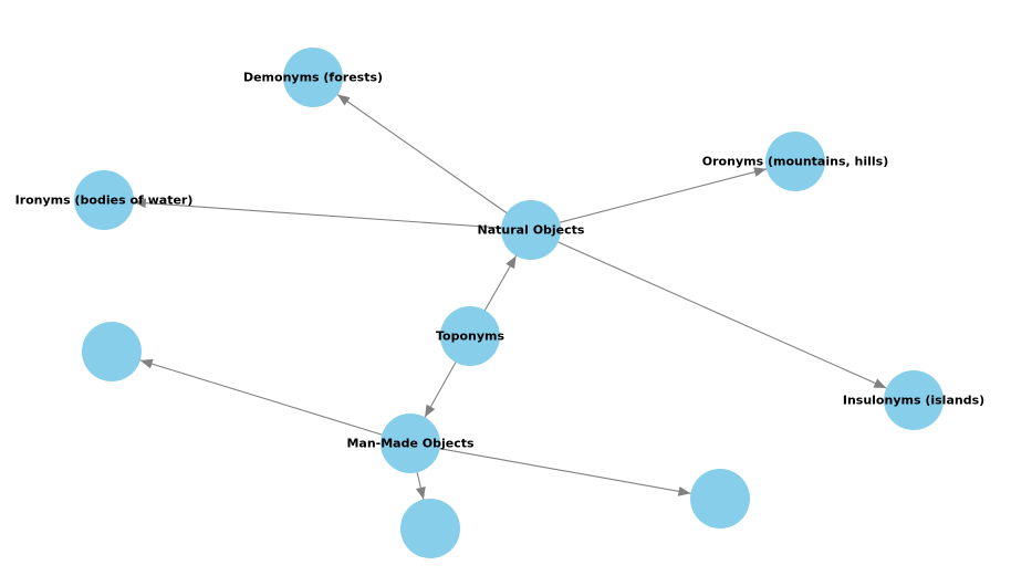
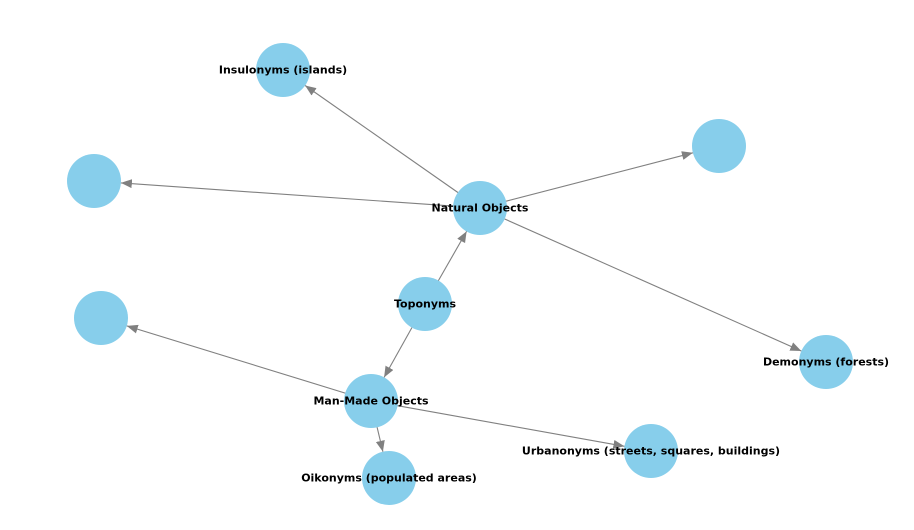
  Toponyms
  Natural Objects
  Man-Made Objects
- Demonyms (forests)
+ Insulonyms (islands)
- Oronyms (mountains, hills)
- Ironyms (bodies of water)
- Insulonyms (islands)
+ Demonyms (forests)
+ Urbanonyms (streets, squares, buildings)
+ Oikonyms (populated areas)
